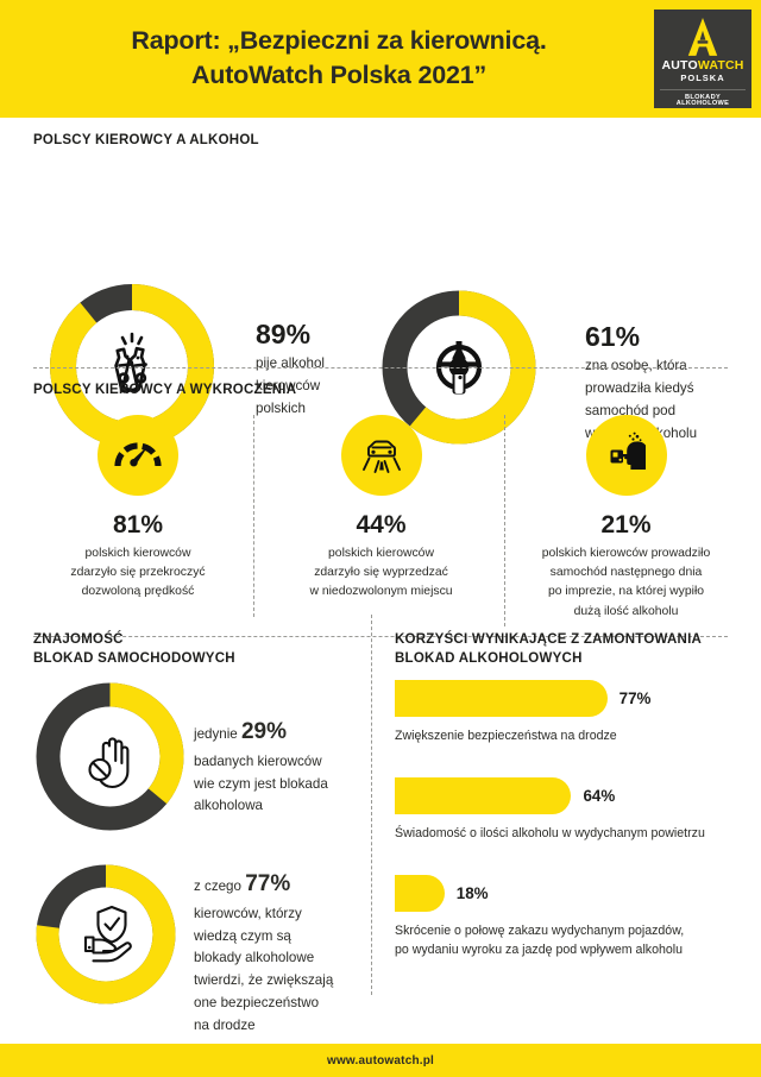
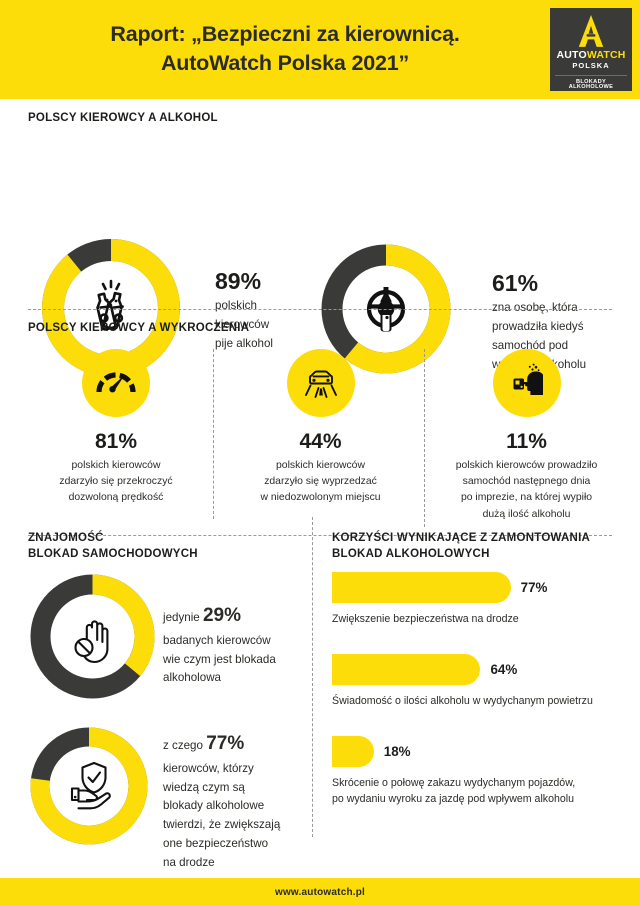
  Raport: „Bezpieczni za kierownicą.
  AutoWatch Polska 2021”
  AUTOWATCH
  POLSKA
  POLSCY KIEROWCY A ALKOHOL
  89%
- pije alkohol
+ polskich
  kierowców
- polskich
+ pije alkohol
  61%
  zna osobę, która
  prowadziła kiedyś
  samochód pod
  POLSCY KIEROWCY A WYKROCZENIA
  81%
  polskich kierowców
  zdarzyło się przekroczyć
  dozwoloną prędkość
  44%
  polskich kierowców
  zdarzyło się wyprzedzać
  w niedozwolonym miejscu
- 21%
+ 11%
  polskich kierowców prowadziło
  samochód następnego dnia
  po imprezie, na której wypiło
  dużą ilość alkoholu
  ZNAJOMOŚĆ
  BLOKAD SAMOCHODOWYCH
  KORZYŚCI WYNIKAJĄCE Z ZAMONTOWANIA
  BLOKAD ALKOHOLOWYCH
  jedynie 29%
  badanych kierowców
  wie czym jest blokada
  alkoholowa
  z czego 77%
  kierowców, którzy
  wiedzą czym są
  blokady alkoholowe
  twierdzi, że zwiększają
  one bezpieczeństwo
  na drodze
  77%
  Zwiększenie bezpieczeństwa na drodze
  64%
  Świadomość o ilości alkoholu w wydychanym powietrzu
  18%
  Skrócenie o połowę zakazu wydychanym pojazdów,
  po wydaniu wyroku za jazdę pod wpływem alkoholu
  www.autowatch.pl
